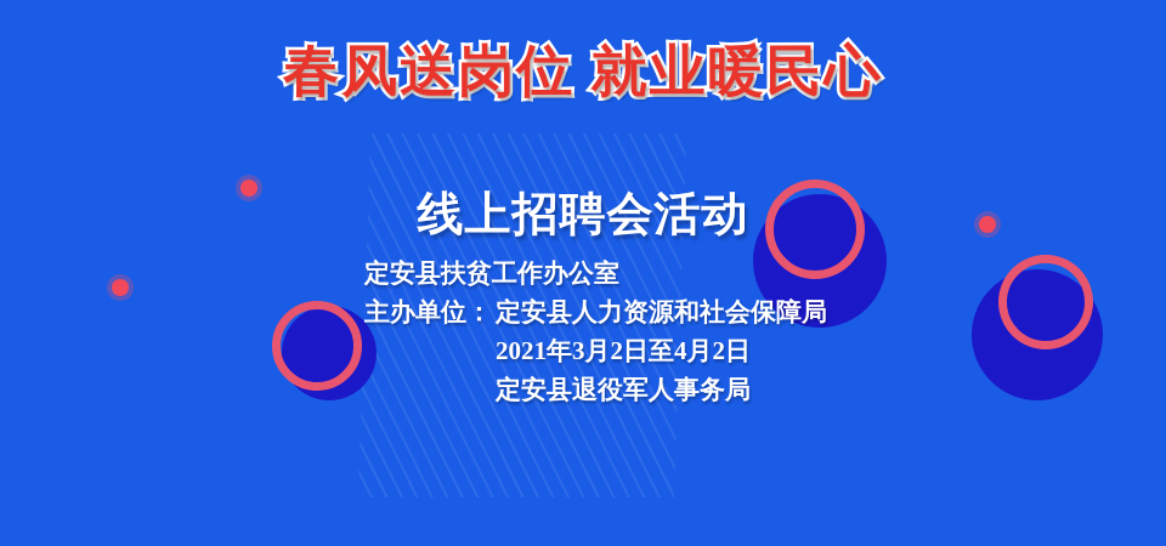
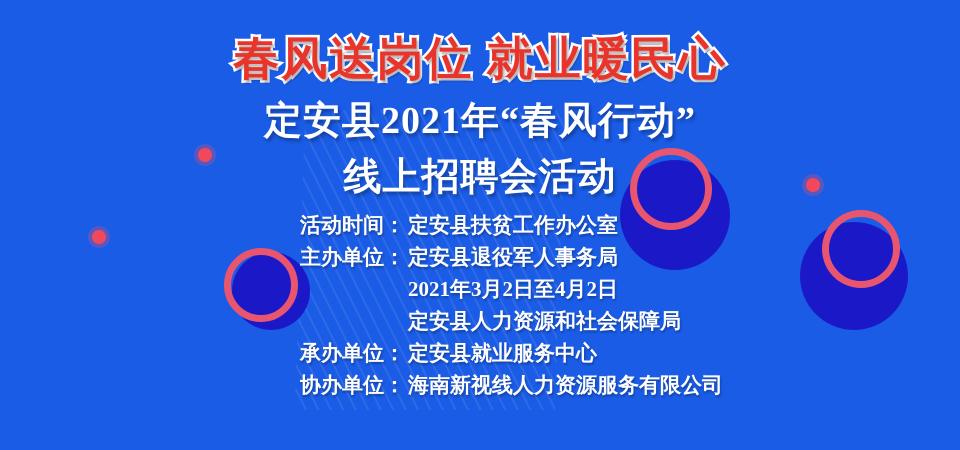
  春风送岗位 就业暖民心
+ 定安县2021年“春风行动”
  线上招聘会活动
+ 活动时间：
  定安县扶贫工作办公室
  主办单位：
- 定安县人力资源和社会保障局
+ 定安县退役军人事务局
  2021年3月2日至4月2日
- 定安县退役军人事务局
+ 定安县人力资源和社会保障局
+ 承办单位：
+ 定安县就业服务中心
+ 协办单位：
+ 海南新视线人力资源服务有限公司
